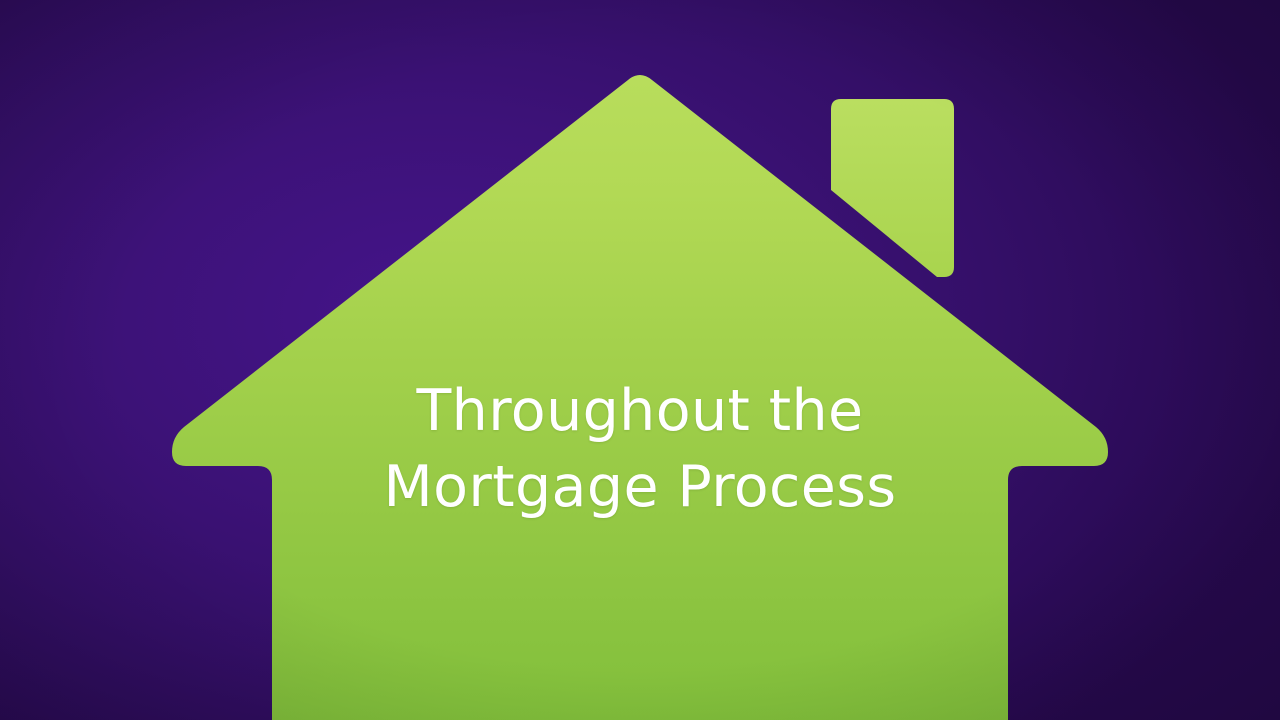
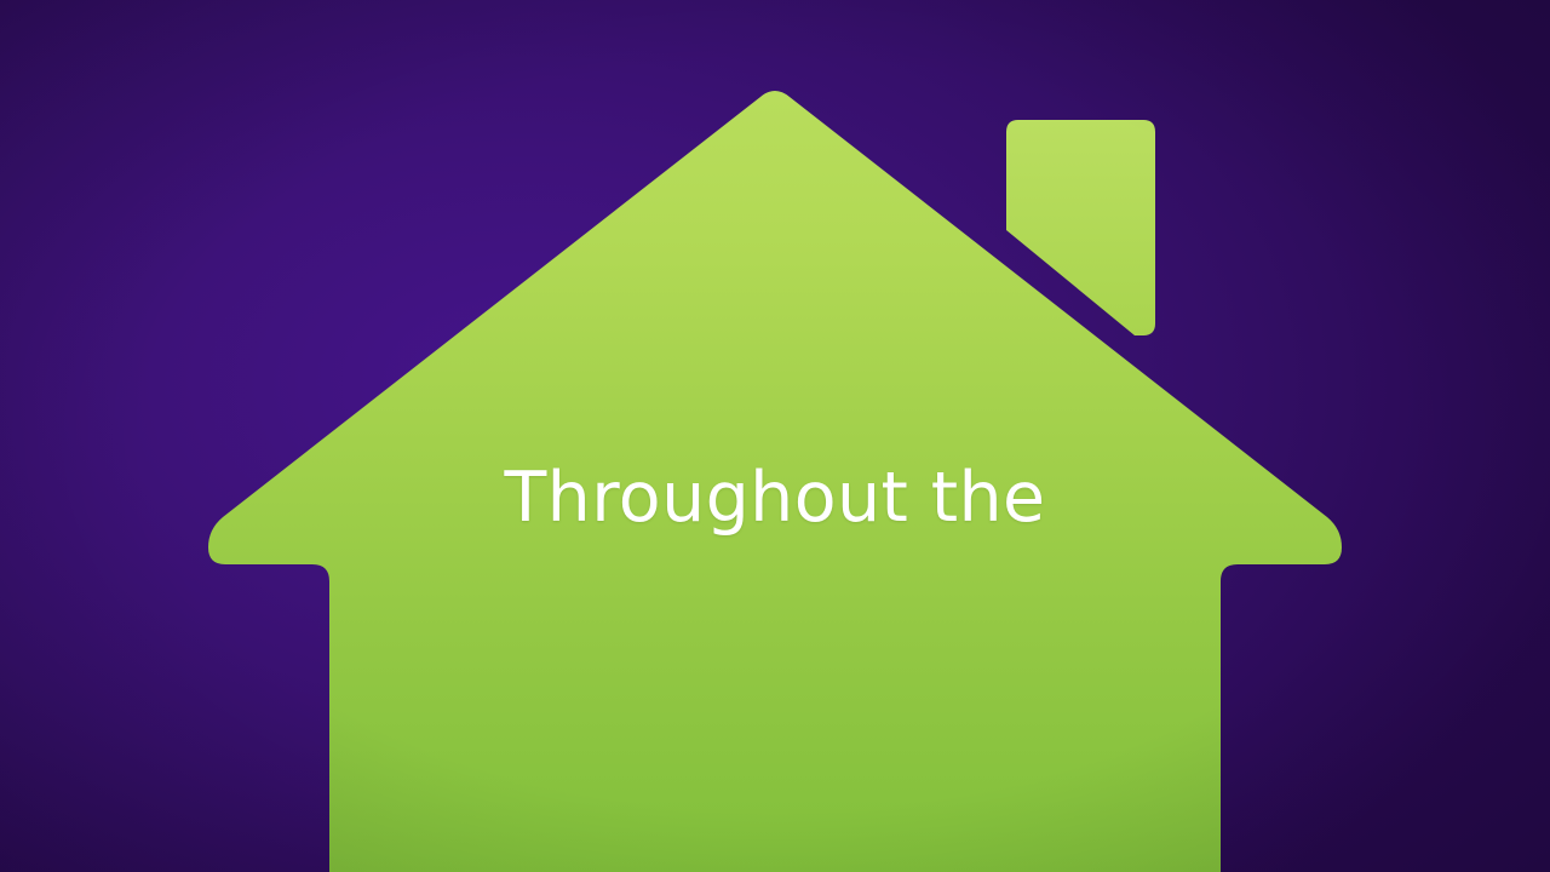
  Throughout the
- Mortgage Process
